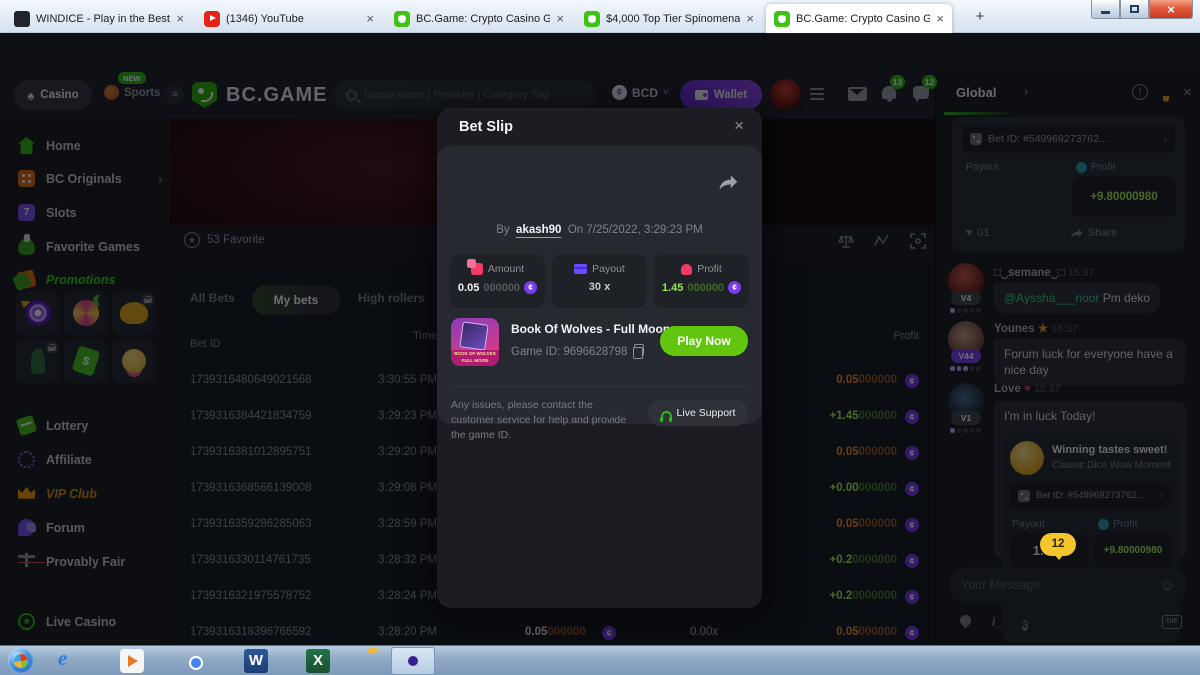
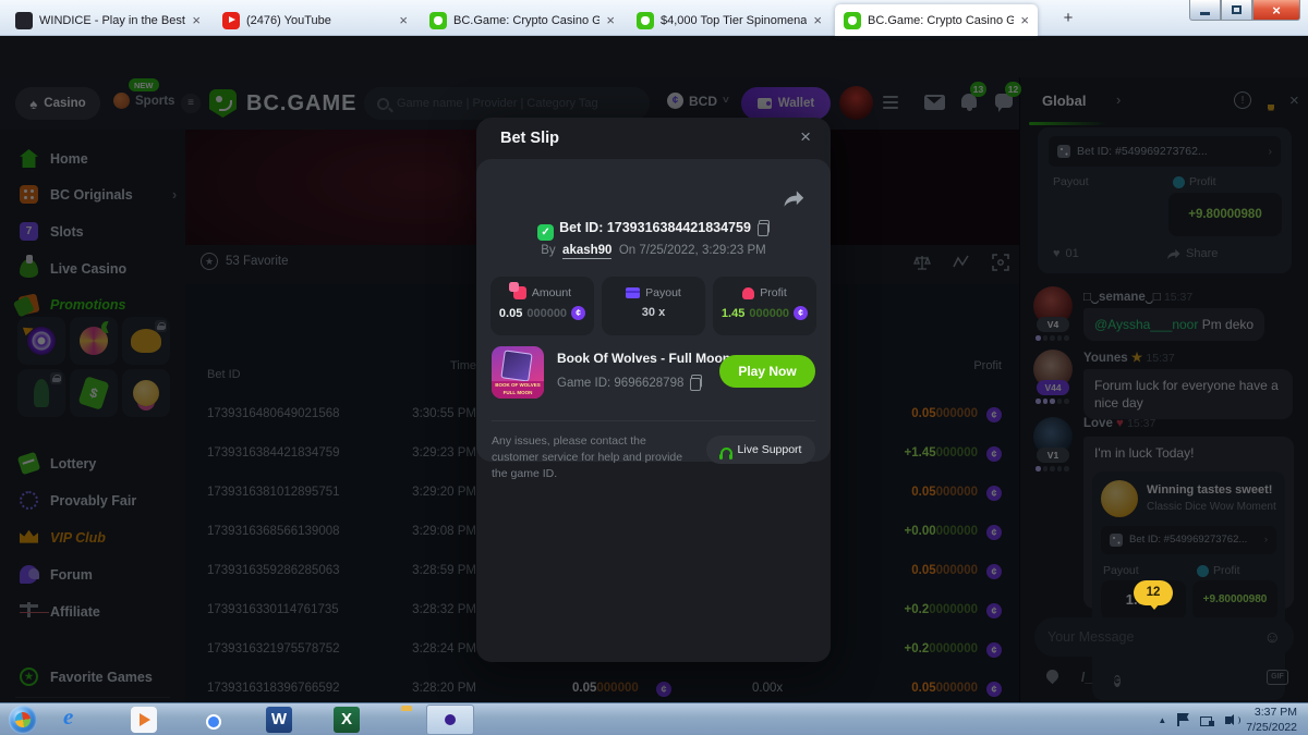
  WINDICE - Play in the Best
  ×
- (1346) YouTube
+ (2476) YouTube
  ×
  BC.Game: Crypto Casino G
  ×
  $4,000 Top Tier Spinomena
  ×
  BC.Game: Crypto Casino G
  ×
  +
  ×
  ♠
  Casino
  Sports
  NEW
  ≡
  BC.GAME
  Game name | Provider | Category Tag
  ¢
  BCD
  ˅
  Wallet
  13
  12
  Home
  BC Originals
  ›
  7
  Slots
- Favorite Games
+ Live Casino
  Promotions
  Lottery
- Affiliate
+ Provably Fair
  VIP Club
  Forum
- Provably Fair
+ Affiliate
  ★
- Live Casino
+ Favorite Games
  ★
  53 Favorite
- All Bets
- My bets
- High rollers
  Bet ID
  Time
  Profit
  1739316480649021568
  3:30:55 PM
  0.05000000
  ¢
  1739316384421834759
  3:29:23 PM
  +1.45000000
  ¢
  1739316381012895751
  3:29:20 PM
  0.05000000
  ¢
  1739316368566139008
  3:29:08 PM
  +0.00000000
  ¢
  1739316359286285063
  3:28:59 PM
  0.05000000
  ¢
  1739316330114761735
  3:28:32 PM
  +0.20000000
  ¢
  1739316321975578752
  3:28:24 PM
  +0.20000000
  ¢
  1739316318396766592
  3:28:20 PM
  0.05000000
  ¢
  0.00x
  0.05000000
  ¢
  Global
  ›
  !
  ×
  Bet ID: #549969273762...
  ›
  Payout
  Profit
  +9.80000980
  ♥
  01
  Share
  V4
  □‿semane‿□ 15:37
  @Ayssha___noor Pm deko
  V44
  Younes ★ 15:37
  Forum luck for everyone have a nice day
  V1
  Love ♥ 15:37
  I'm in luck Today!
  Winning tastes sweet!
  Classic Dice Wow Moment
  Bet ID: #549969273762...
  ›
  Payout
  Profit
  +9.80000980
  12
  ☺
  /_
  ¢
  Bet Slip
  ×
+ ✓ Bet ID: 1739316384421834759
  By akash90 On 7/25/2022, 3:29:23 PM
  Amount
  0.05
  000000
  ¢
  Payout
  30 x
  Profit
  1.45
  000000
  ¢
  Book Of Wolves - Full Moo
  Game ID: 9696628798
  Play Now
  Any issues, please contact the customer service for help and provide the game ID.
  Live Support
  e
  W
  X
+ ▲
+ 3:37 PM
+ 7/25/2022
